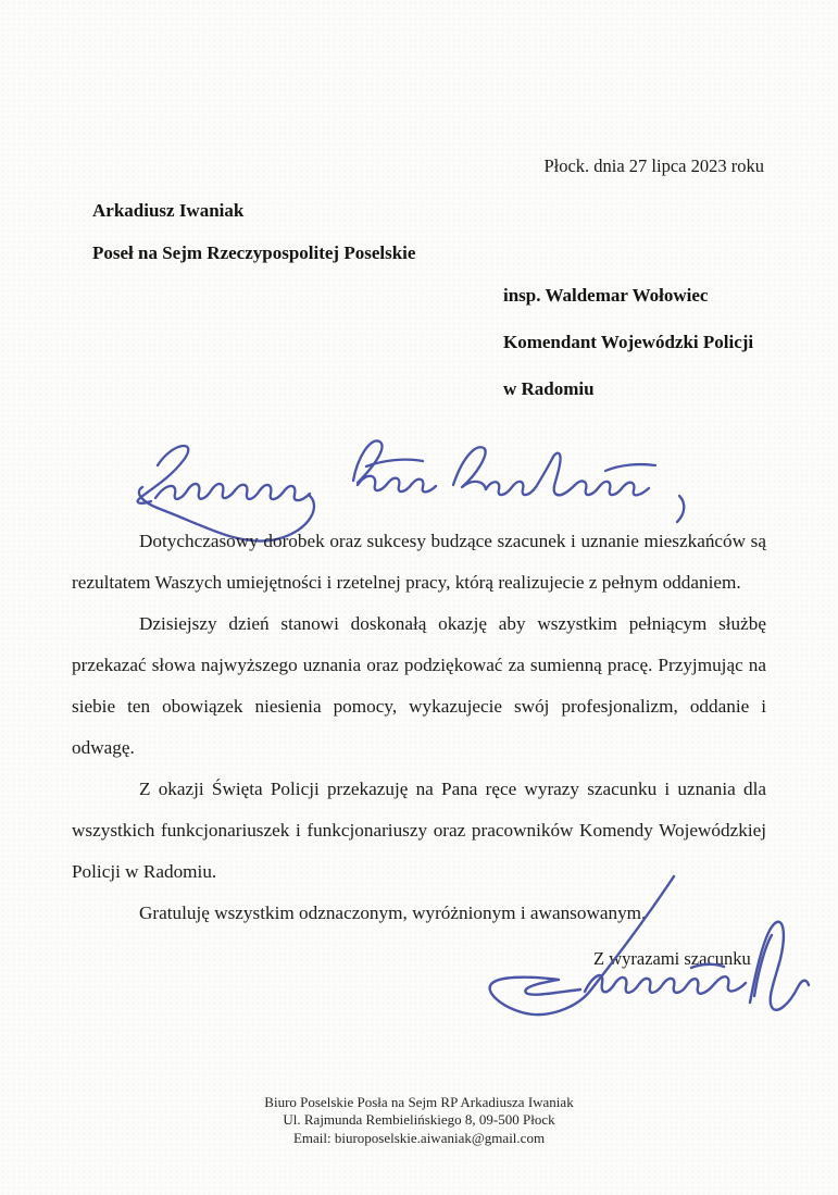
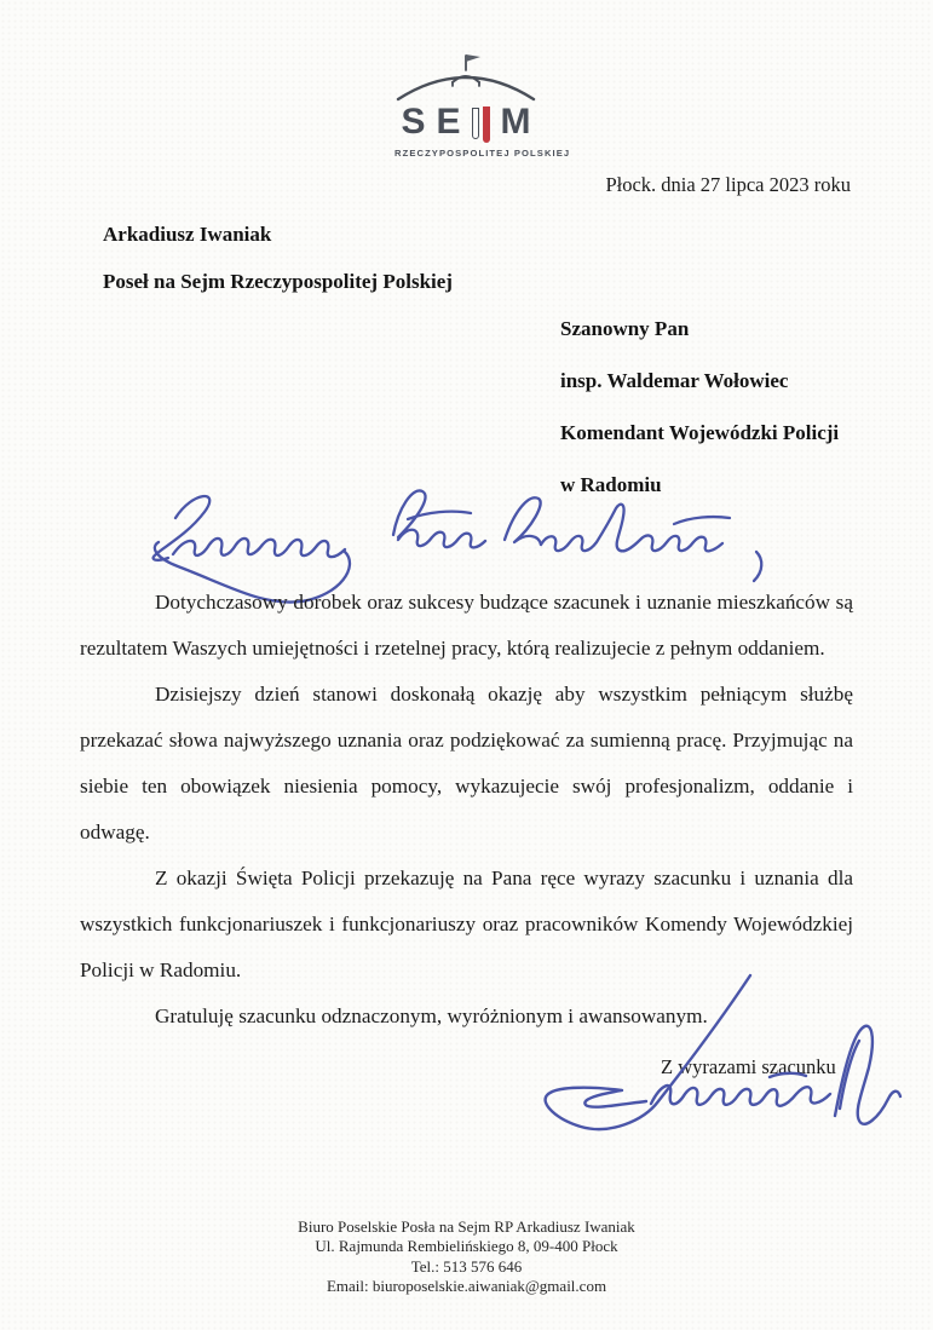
+ SE
+ M
+ RZECZYPOSPOLITEJ POLSKIEJ
  Płock. dnia 27 lipca 2023 roku
  Arkadiusz Iwaniak
- Poseł na Sejm Rzeczypospolitej Poselskie
+ Poseł na Sejm Rzeczypospolitej Polskiej
+ Szanowny Pan
  insp. Waldemar Wołowiec
  Komendant Wojewódzki Policji
  w Radomiu
  Dotychczasowy dorobek oraz sukcesy budzące szacunek i uznanie mieszkańców są rezultatem Waszych umiejętności i rzetelnej pracy, którą realizujecie z pełnym oddaniem.
  Dzisiejszy dzień stanowi doskonałą okazję aby wszystkim pełniącym służbę przekazać słowa najwyższego uznania oraz podziękować za sumienną pracę. Przyjmując na siebie ten obowiązek niesienia pomocy, wykazujecie swój profesjonalizm, oddanie i odwagę.
  Z okazji Święta Policji przekazuję na Pana ręce wyrazy szacunku i uznania dla wszystkich funkcjonariuszek i funkcjonariuszy oraz pracowników Komendy Wojewódzkiej Policji w Radomiu.
- Gratuluję wszystkim odznaczonym, wyróżnionym i awansowanym.
+ Gratuluję szacunku odznaczonym, wyróżnionym i awansowanym.
  Zyrazami szacunku
- Biuro Poselskie Posła na Sejm RP Arkadiusza Iwaniak
+ Biuro Poselskie Posła na Sejm RP Arkadiusz Iwaniak
- Ul. Rajmunda Rembielińskiego 8, 09-500 Płock
+ Ul. Rajmunda Rembielińskiego 8, 09-400 Płock
+ Tel.: 513 576 646
  Email: biuroposelskie.aiwaniak@gmail.com
